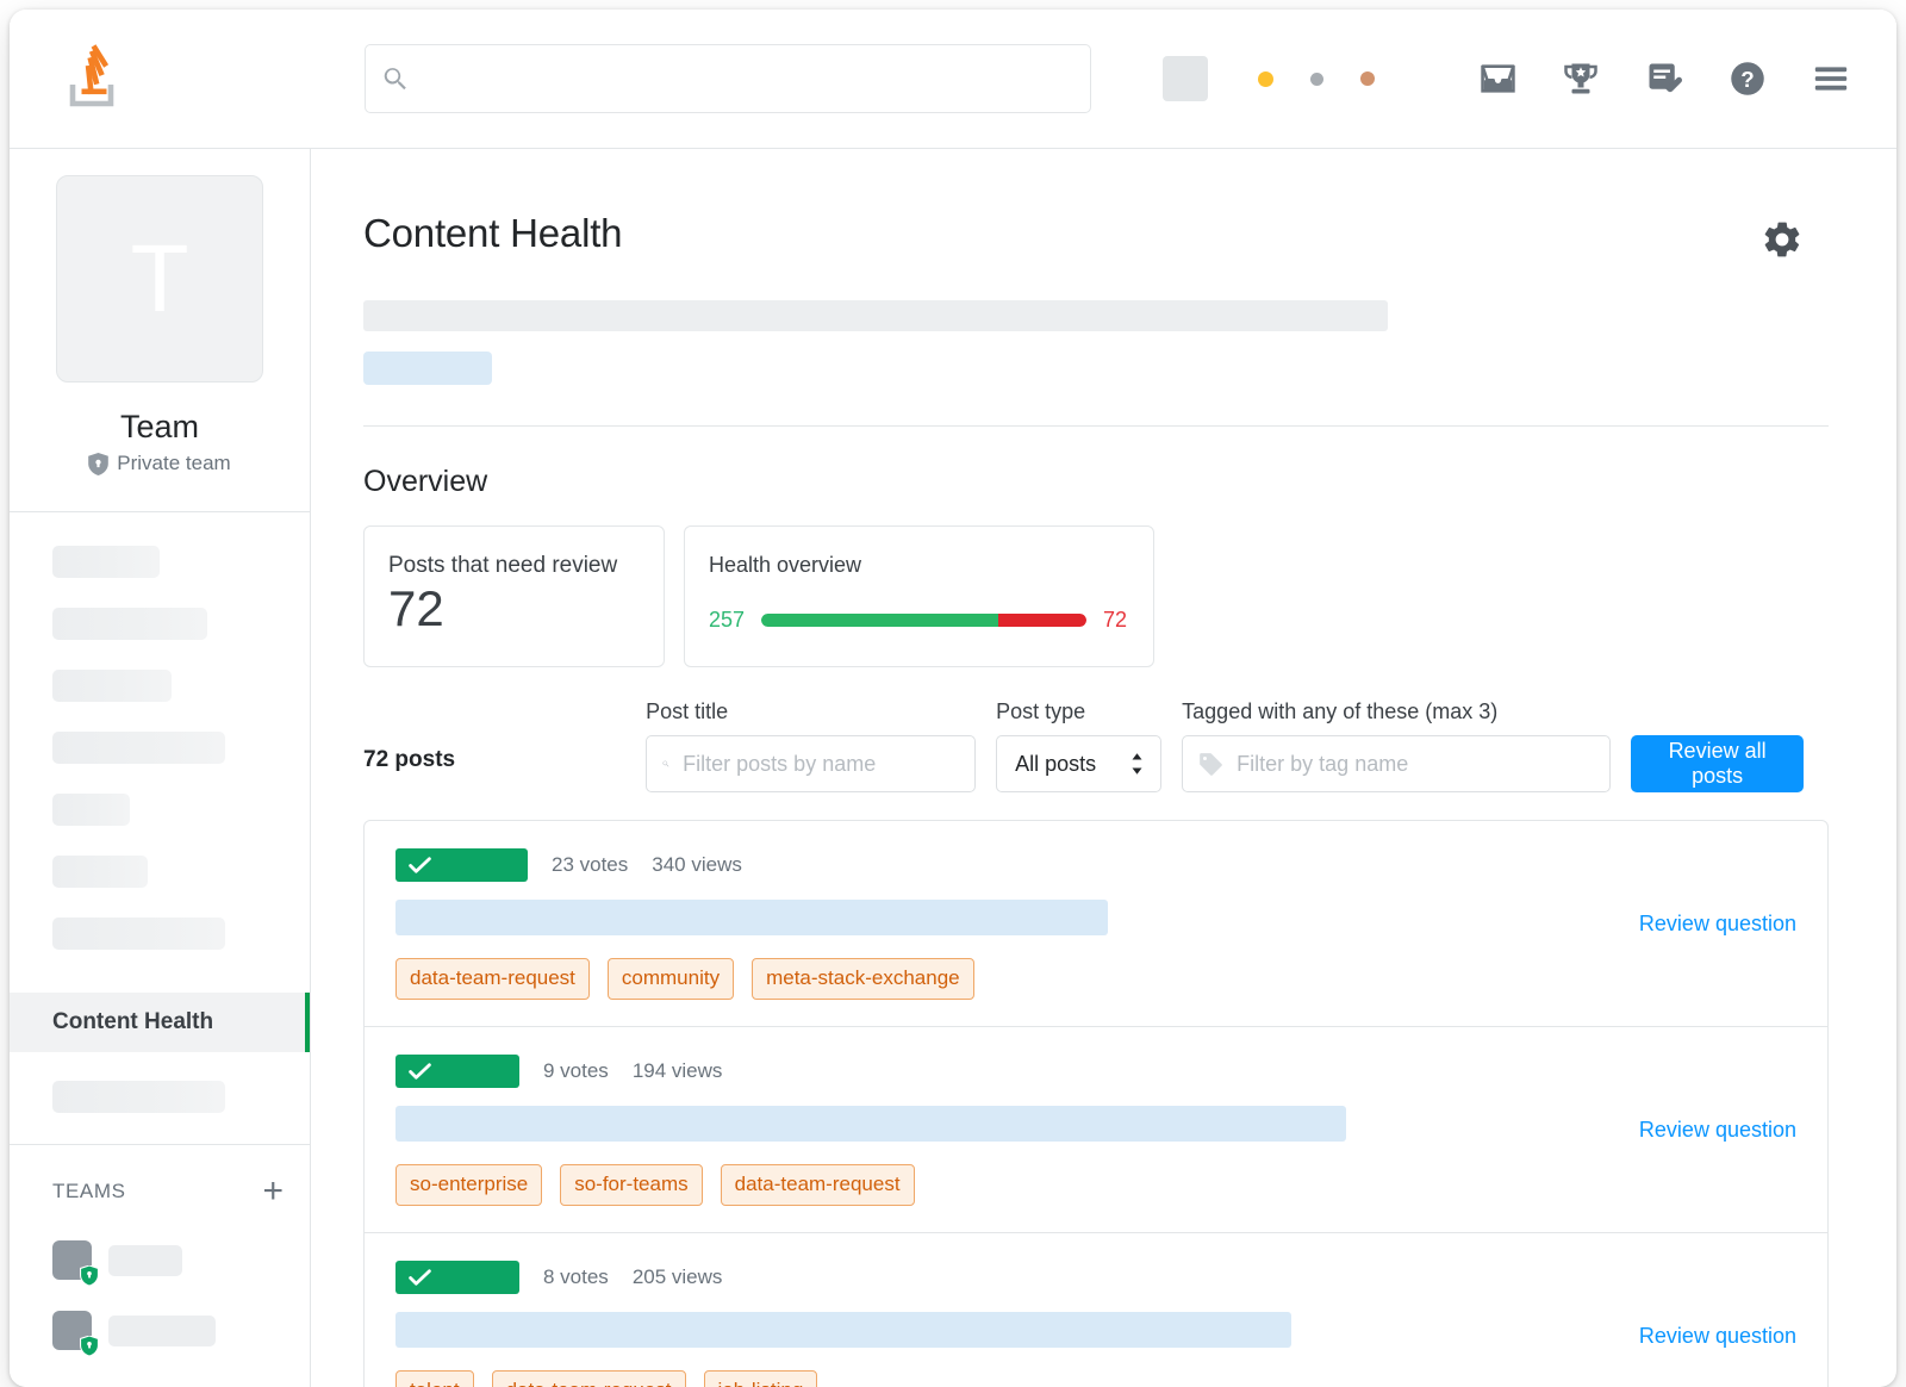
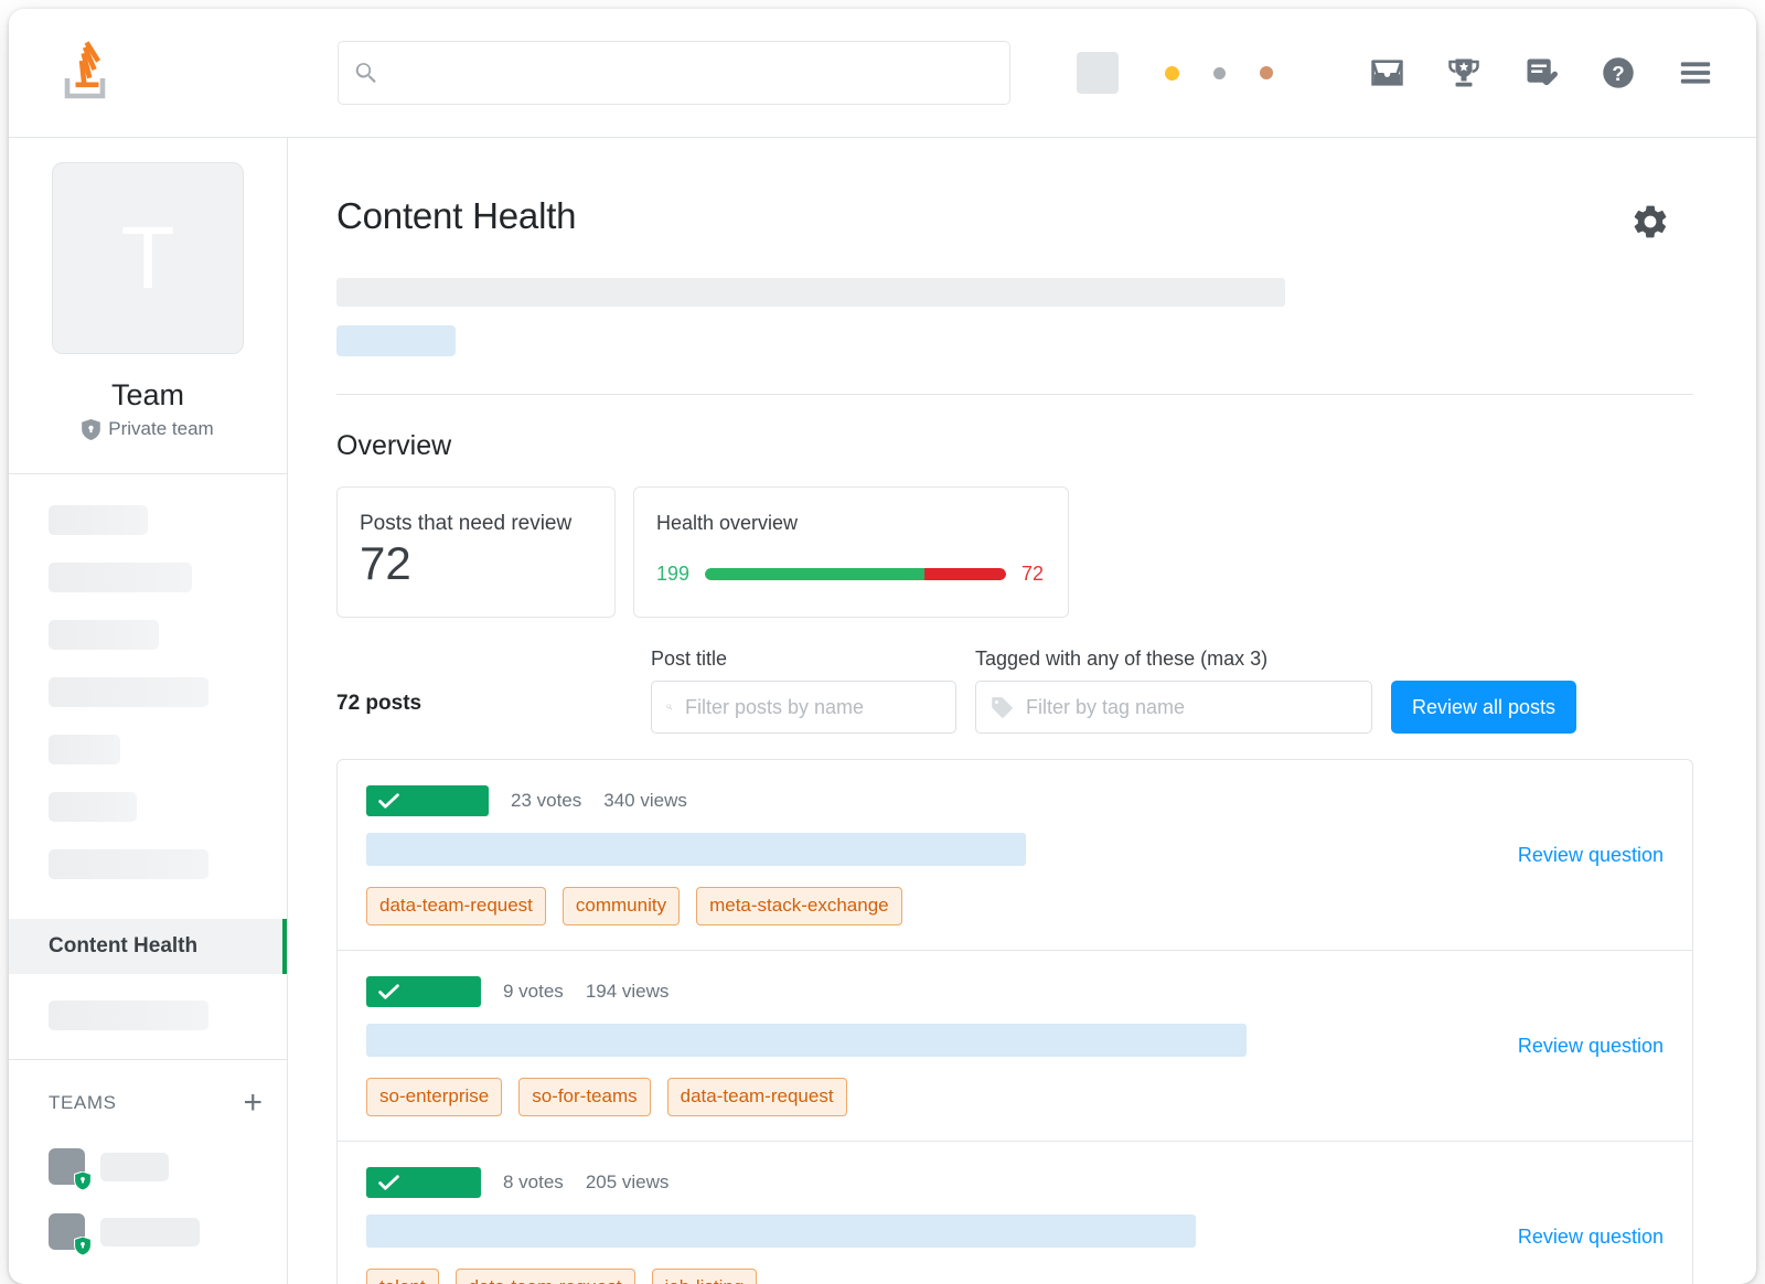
  ?
  Team
  Private team
  Content Health
  TEAMS
  +
  Content Health
  Overview
  Posts that need review
  72
  Health overview
- 257
+ 199
  72
  72 posts
  Post title
  Filter posts by name
- Post type
- All posts
  Tagged with any of these (max 3)
  Filter by tag name
  Review all posts
  23 votes
  340 views
  data-team-request
  community
  meta-stack-exchange
  Review question
  9 votes
  194 views
  so-enterprise
  so-for-teams
  data-team-request
  Review question
  8 votes
  205 views
  Review question
